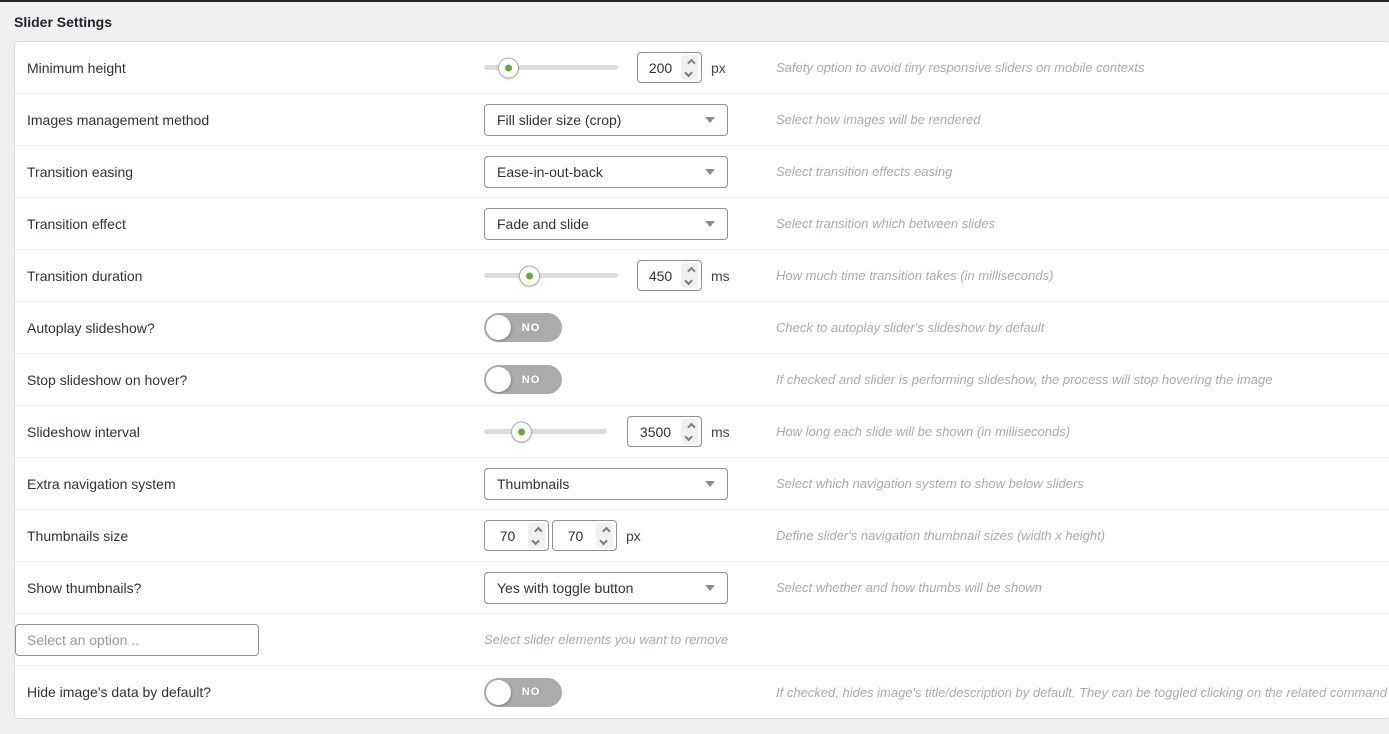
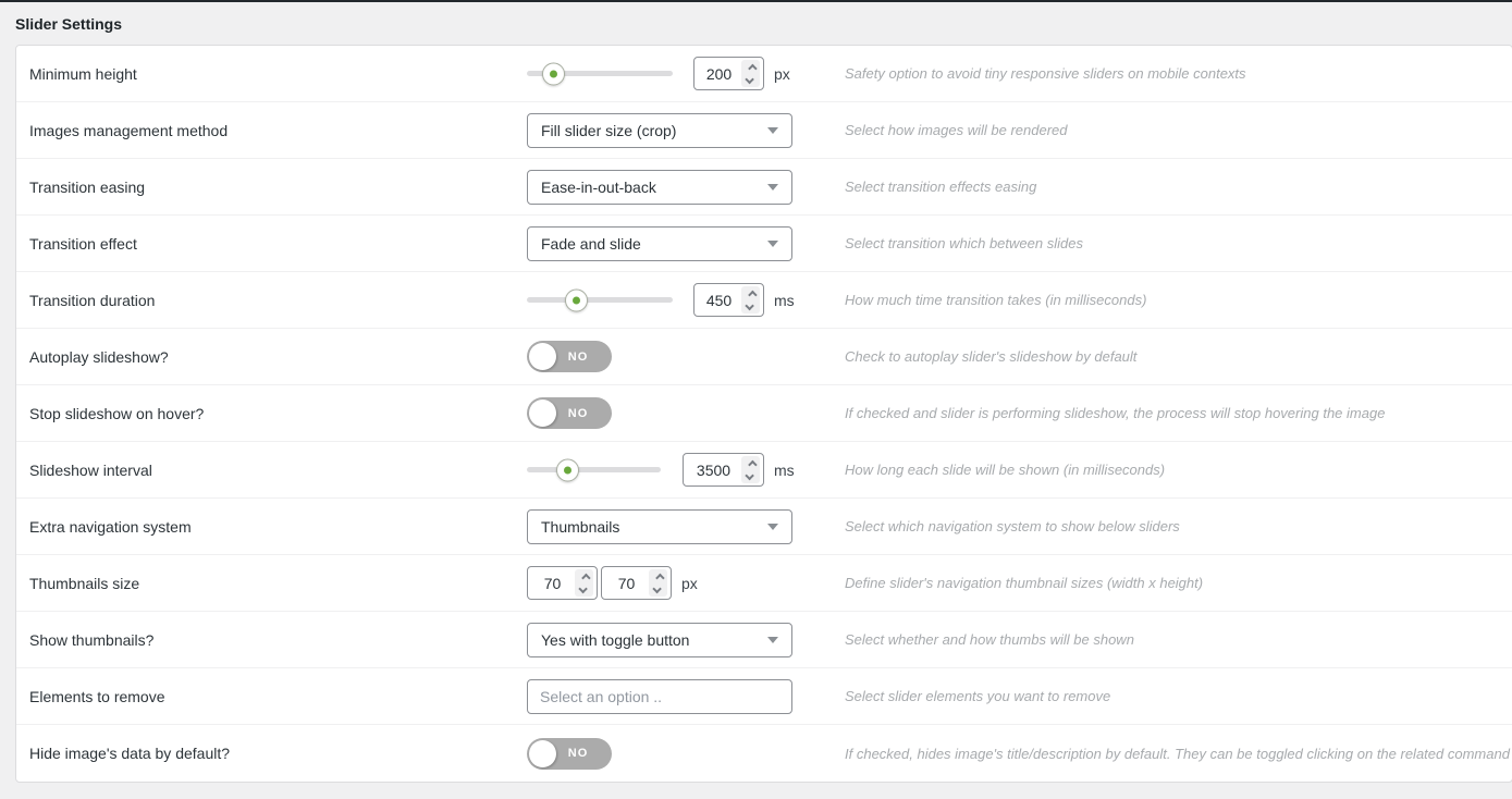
  Slider Settings
  Minimum height
  200
  px
  Safety option to avoid tiny responsive sliders on mobile contexts
  Images management method
  Fill slider size (crop)
  Select how images will be rendered
  Transition easing
  Ease-in-out-back
  Select transition effects easing
  Transition effect
  Fade and slide
  Select transition which between slides
  Transition duration
  450
  ms
  How much time transition takes (in milliseconds)
  Autoplay slideshow?
  NO
  Check to autoplay slider's slideshow by default
  Stop slideshow on hover?
  NO
  If checked and slider is performing slideshow, the process will stop hovering the image
  Slideshow interval
  3500
  ms
  How long each slide will be shown (in milliseconds)
  Extra navigation system
  Thumbnails
  Select which navigation system to show below sliders
  Thumbnails size
  70
  70
  px
  Define slider's navigation thumbnail sizes (width x height)
  Show thumbnails?
  Yes with toggle button
  Select whether and how thumbs will be shown
+ Elements to remove
  Select an option ..
  Select slider elements you want to remove
  Hide image's data by default?
  NO
  If checked, hides image's title/description by default. They can be toggled clicking on the related command
